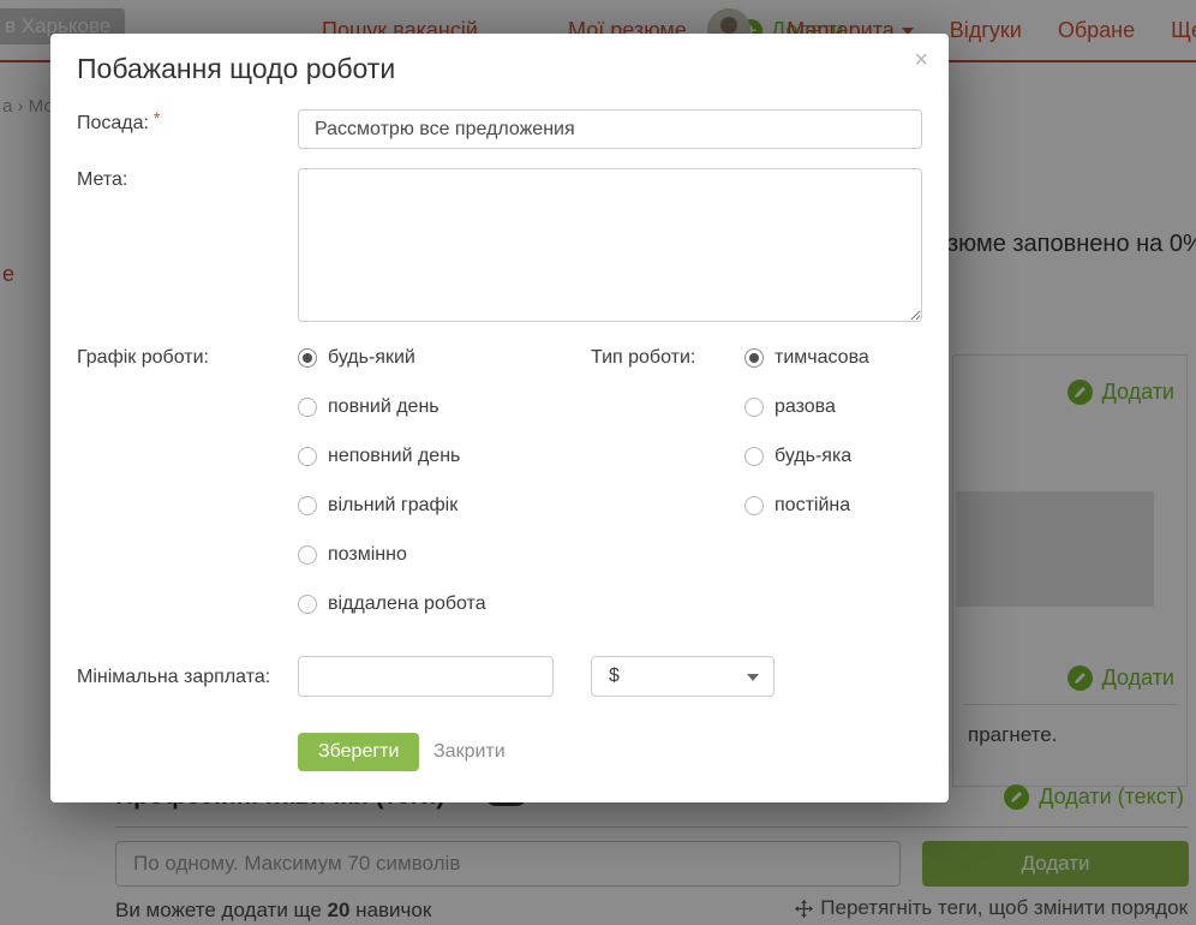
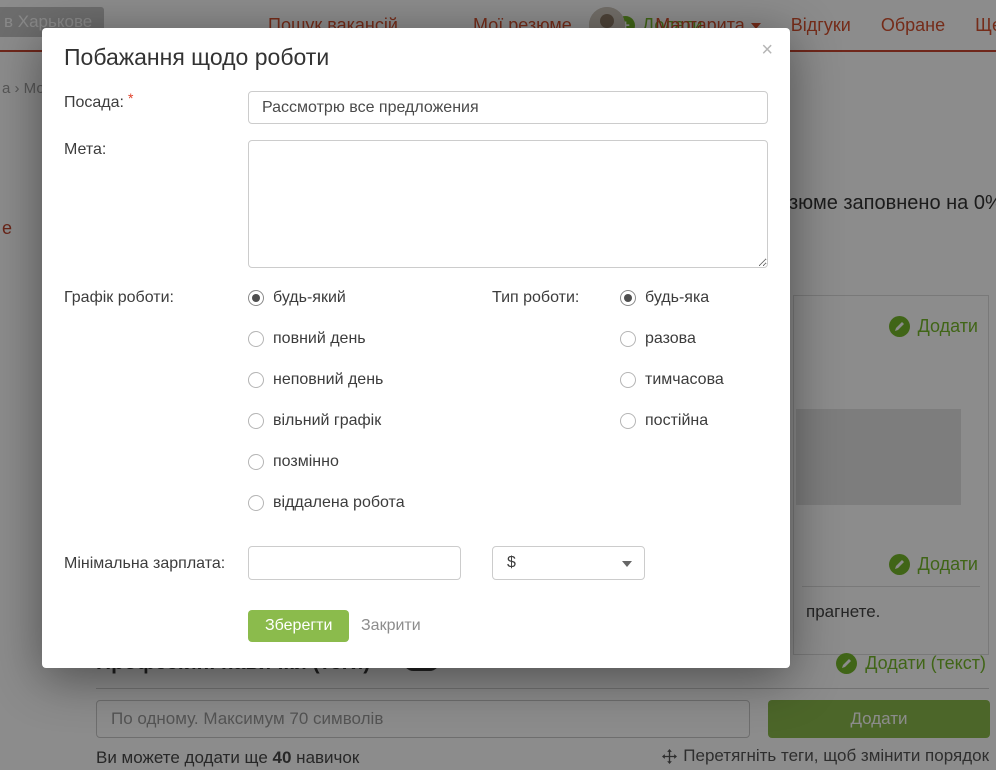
  в Харькове
  Пошук вакансій
  Мої резюме
  +
  Додати
  Маргарита
  Відгуки
  Обране
  е
  зюме заповнено на 0%
  Додати
  Додати
  прагнете.
  Додати (текст)
  По одному. Максимум 70 символів
  Додати
- Ви можете додати ще 20 навичок
+ Ви можете додати ще 40 навичок
  Перетягніть теги, щоб змінити порядок
  Побажання щодо роботи
  ×
  Посада: *
  Рассмотрю все предложения
  Мета:
  Графік роботи:
  Тип роботи:
  будь-який
  повний день
  неповний день
  вільний графік
  позмінно
  віддалена робота
- тимчасова
+ будь-яка
  разова
- будь-яка
+ тимчасова
  постійна
  Мінімальна зарплата:
  $
  Зберегти
  Закрити
